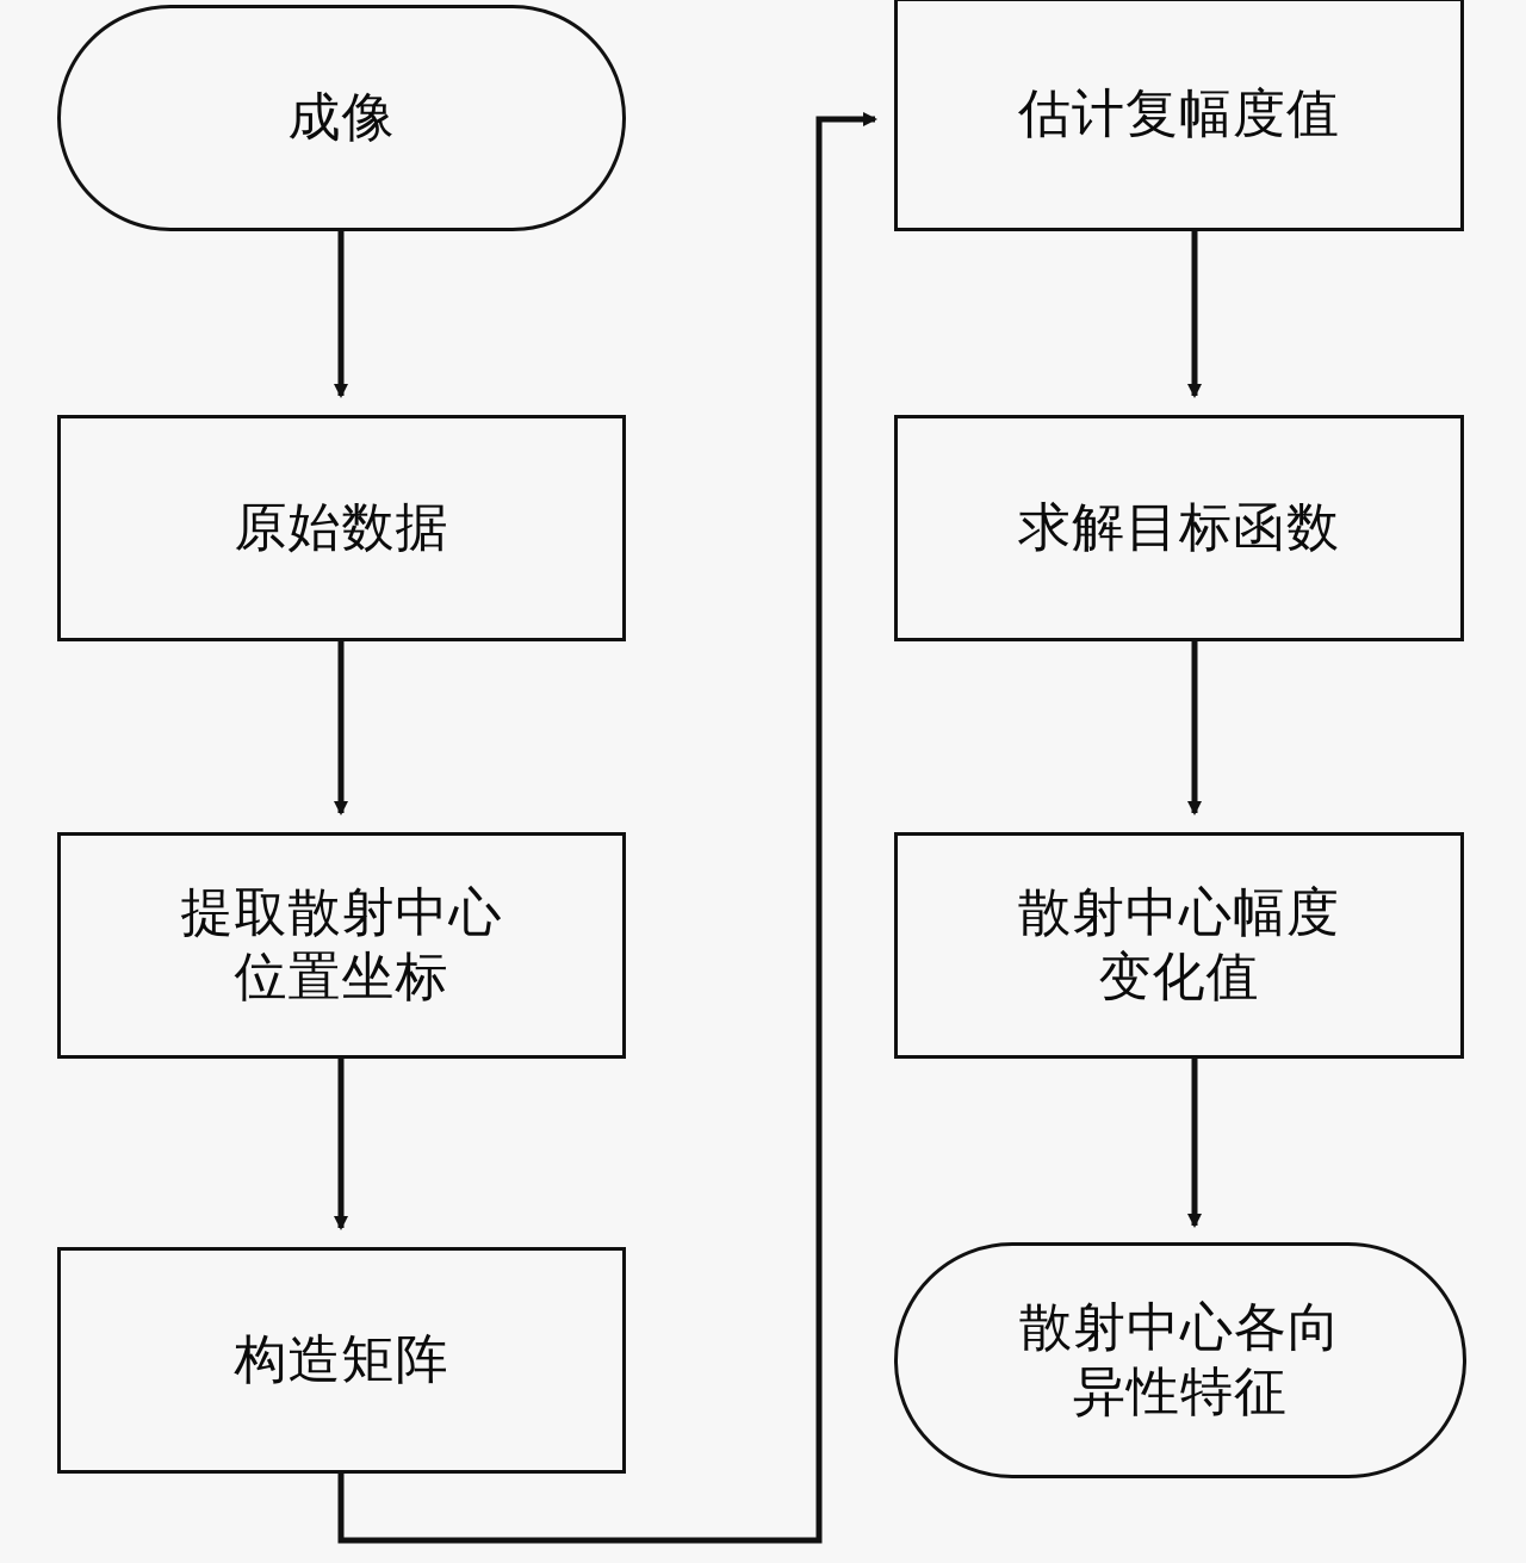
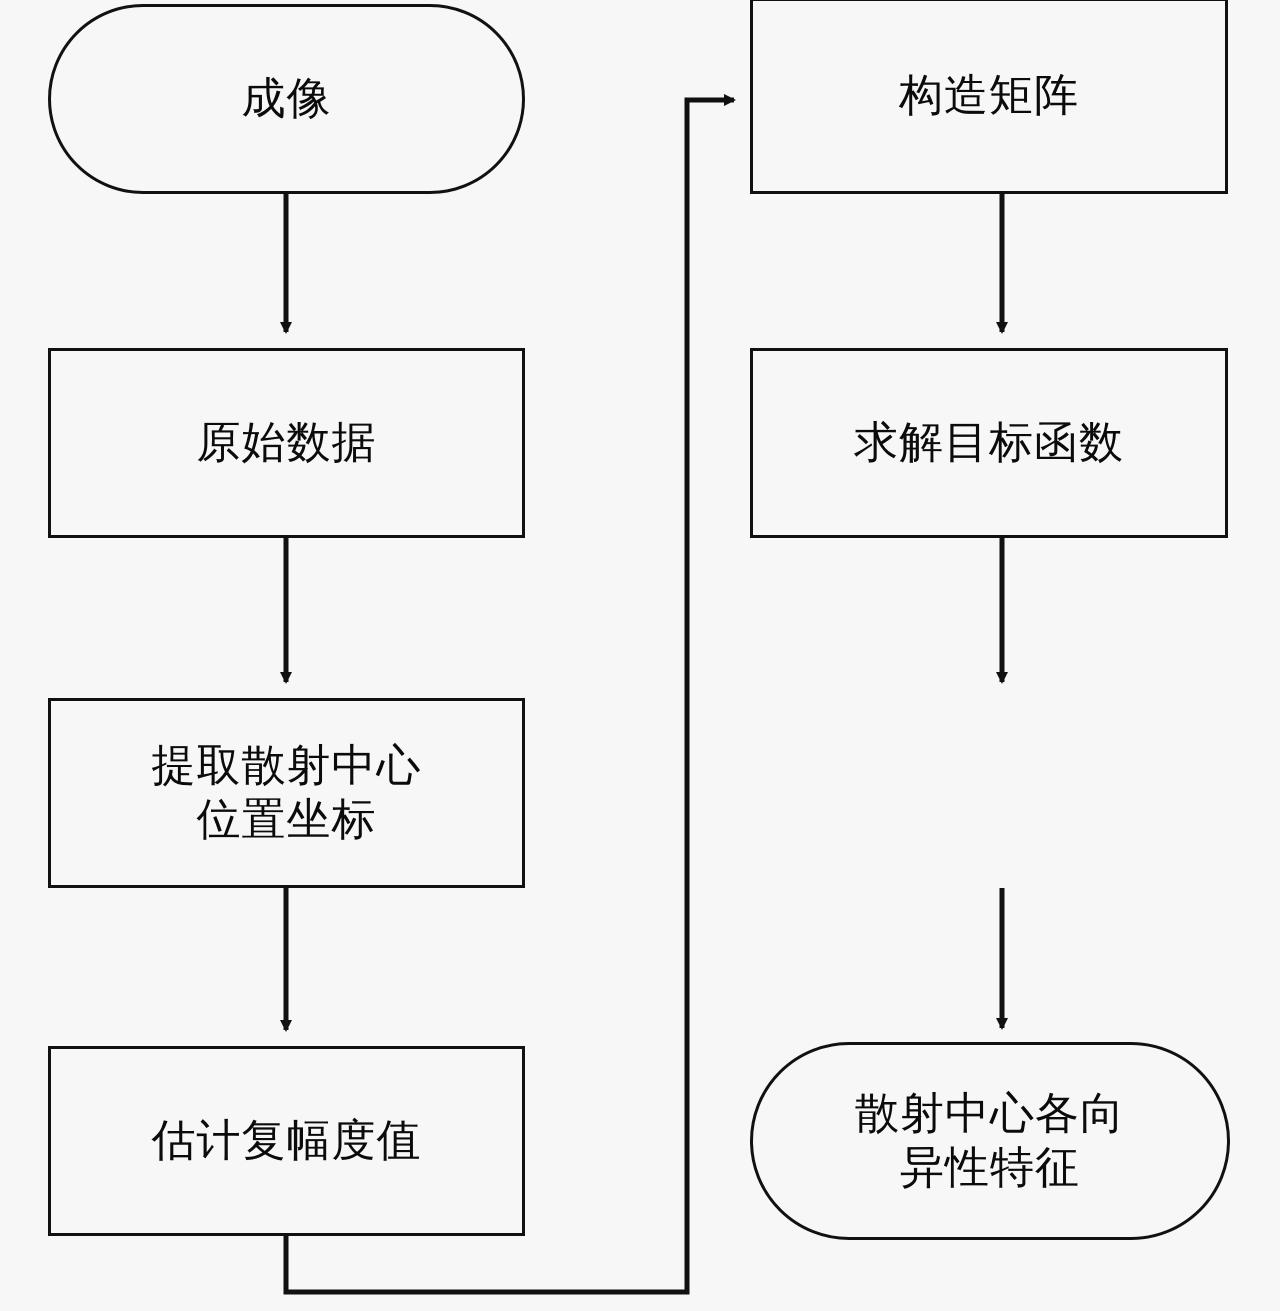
  成像
- 估计复幅度值
+ 构造矩阵
  原始数据
  求解目标函数
  提取散射中心
  位置坐标
- 散射中心幅度
- 变化值
- 构造矩阵
+ 估计复幅度值
  散射中心各向
  异性特征
